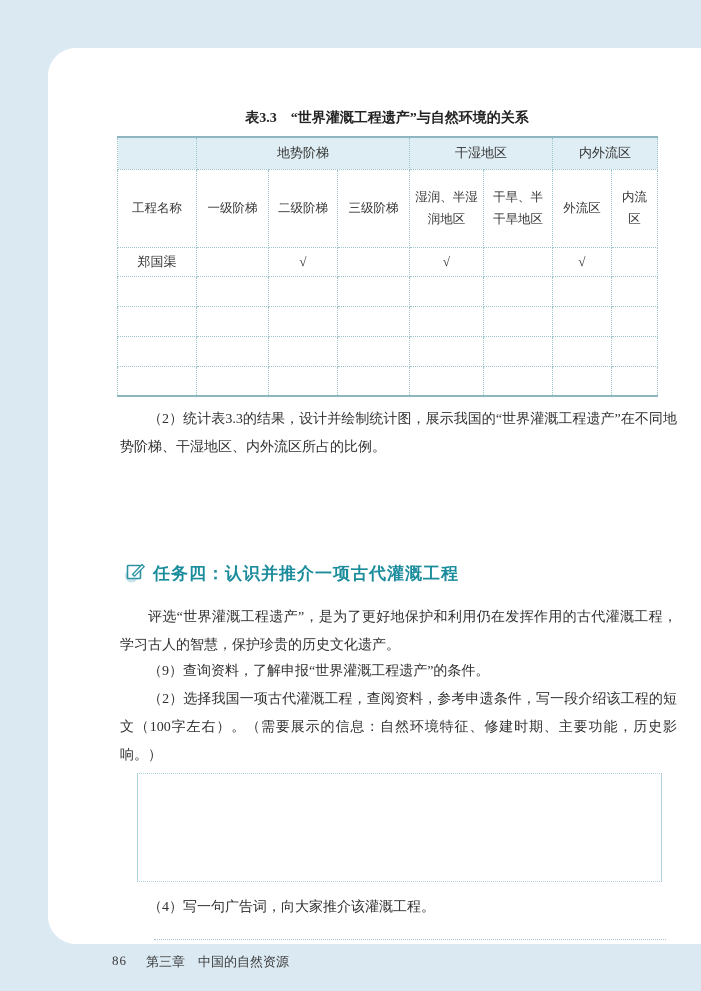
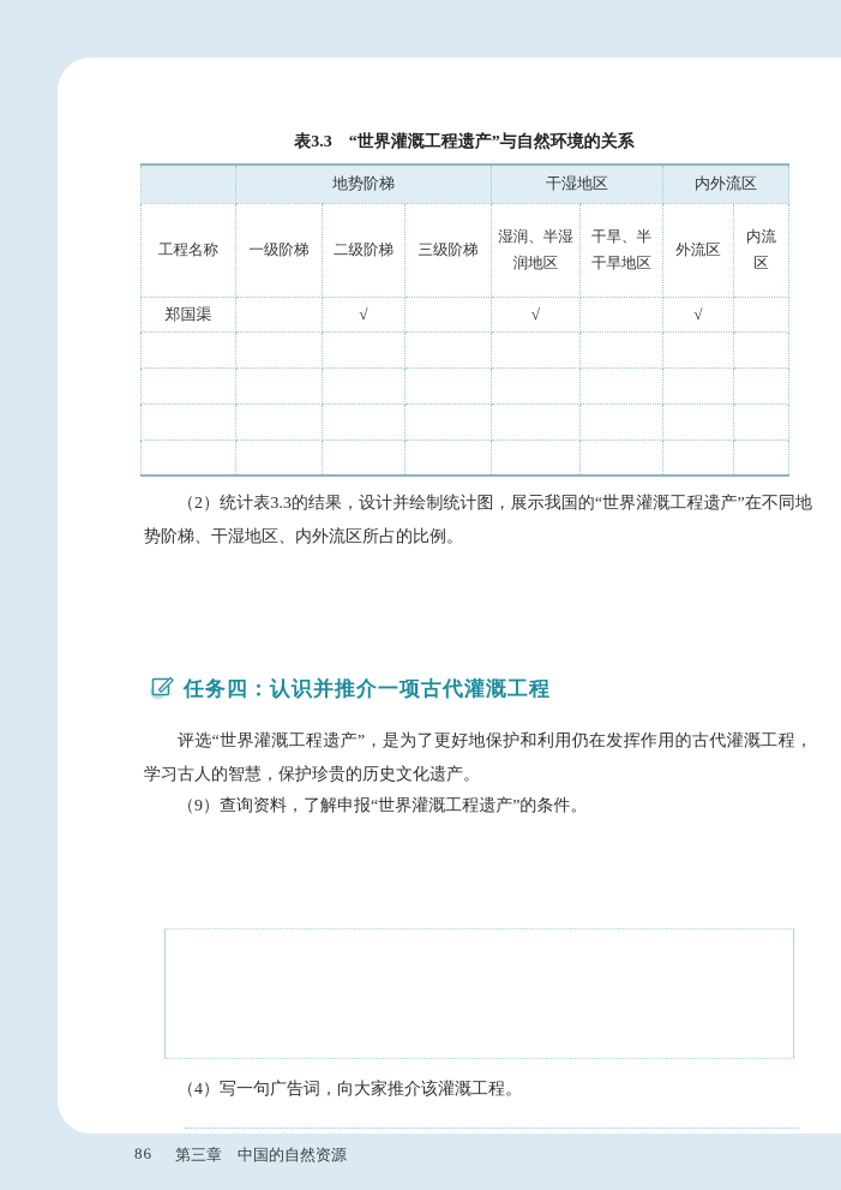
  表3.3 “世界灌溉工程遗产”与自然环境的关系
  	地势阶梯	干湿地区	内外流区
  工程名称	一级阶梯	二级阶梯	三级阶梯	湿润、半湿润地区	干旱、半干旱地区	外流区	内流区
  郑国渠		√		√		√
  （2）统计表3.3的结果，设计并绘制统计图，展示我国的“世界灌溉工程遗产”在不同地势阶梯、干湿地区、内外流区所占的比例。
  任务四：认识并推介一项古代灌溉工程
  评选“世界灌溉工程遗产”，是为了更好地保护和利用仍在发挥作用的古代灌溉工程，学习古人的智慧，保护珍贵的历史文化遗产。
  （9）查询资料，了解申报“世界灌溉工程遗产”的条件。
- （2）选择我国一项古代灌溉工程，查阅资料，参考申遗条件，写一段介绍该工程的短文（100字左右）。（需要展示的信息：自然环境特征、修建时期、主要功能，历史影响。）
  （4）写一句广告词，向大家推介该灌溉工程。
  86
  第三章 中国的自然资源
